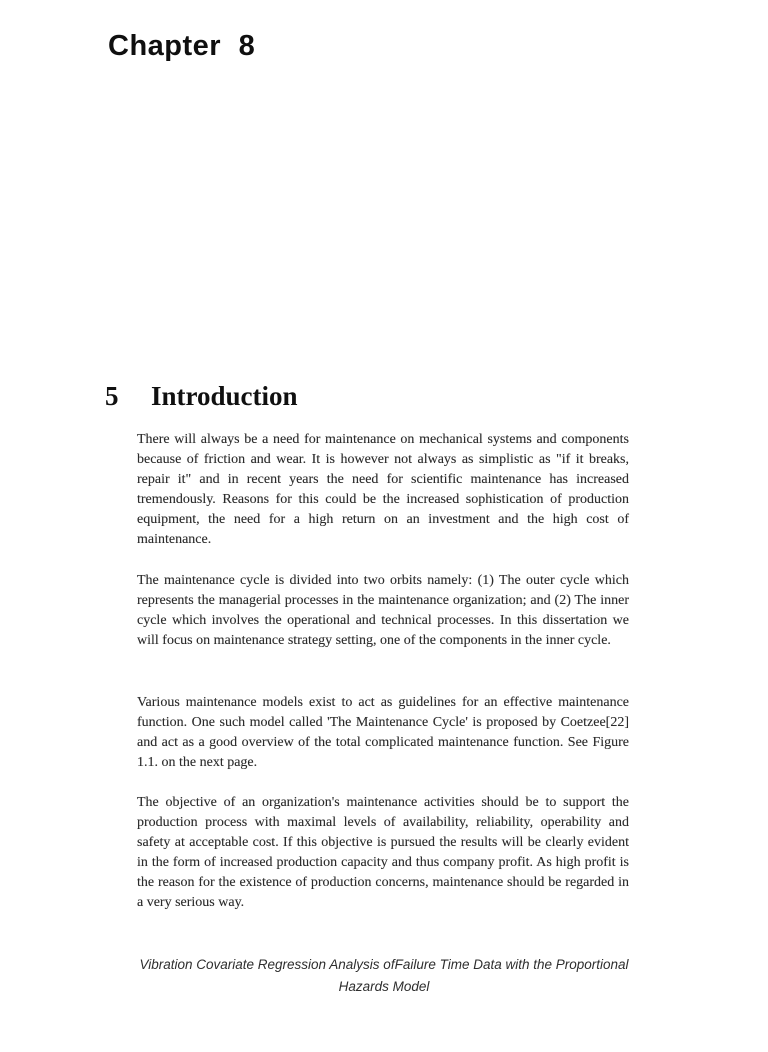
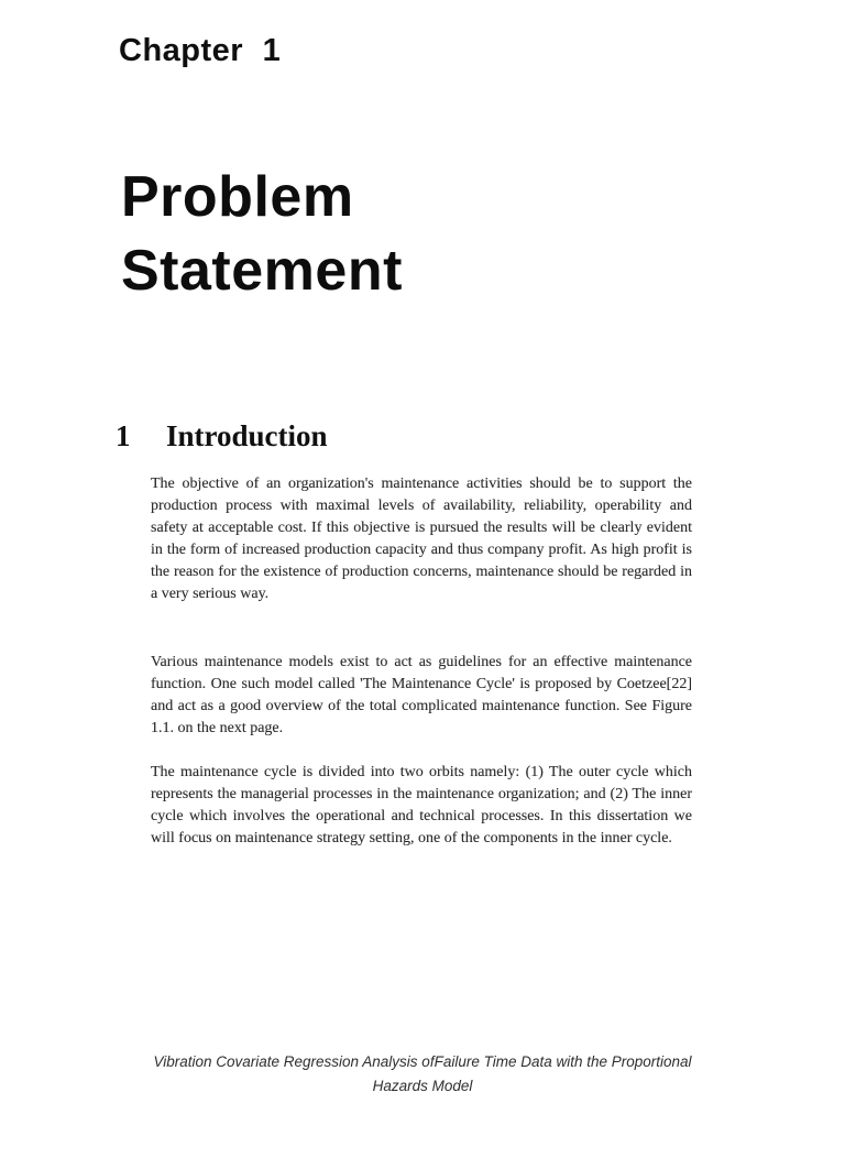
- Chapter 8
+ Chapter 1
+ Problem
+ Statement
- 5 Introduction
+ 1 Introduction
- There will always be a need for maintenance on mechanical systems and components because of friction and wear. It is however not always as simplistic as "if it breaks, repair it" and in recent years the need for scientific maintenance has increased tremendously. Reasons for this could be the increased sophistication of production equipment, the need for a high return on an investment and the high cost of maintenance.
- The maintenance cycle is divided into two orbits namely: (1) The outer cycle which represents the managerial processes in the maintenance organization; and (2) The inner cycle which involves the operational and technical processes. In this dissertation we will focus on maintenance strategy setting, one of the components in the inner cycle.
+ The objective of an organization's maintenance activities should be to support the production process with maximal levels of availability, reliability, operability and safety at acceptable cost. If this objective is pursued the results will be clearly evident in the form of increased production capacity and thus company profit. As high profit is the reason for the existence of production concerns, maintenance should be regarded in a very serious way.
  Various maintenance models exist to act as guidelines for an effective maintenance function. One such model called 'The Maintenance Cycle' is proposed by Coetzee[22] and act as a good overview of the total complicated maintenance function. See Figure 1.1. on the next page.
- The objective of an organization's maintenance activities should be to support the production process with maximal levels of availability, reliability, operability and safety at acceptable cost. If this objective is pursued the results will be clearly evident in the form of increased production capacity and thus company profit. As high profit is the reason for the existence of production concerns, maintenance should be regarded in a very serious way.
+ The maintenance cycle is divided into two orbits namely: (1) The outer cycle which represents the managerial processes in the maintenance organization; and (2) The inner cycle which involves the operational and technical processes. In this dissertation we will focus on maintenance strategy setting, one of the components in the inner cycle.
  Vibration Covariate Regression Analysis ofFailure Time Data with the Proportional
  Hazards Model
